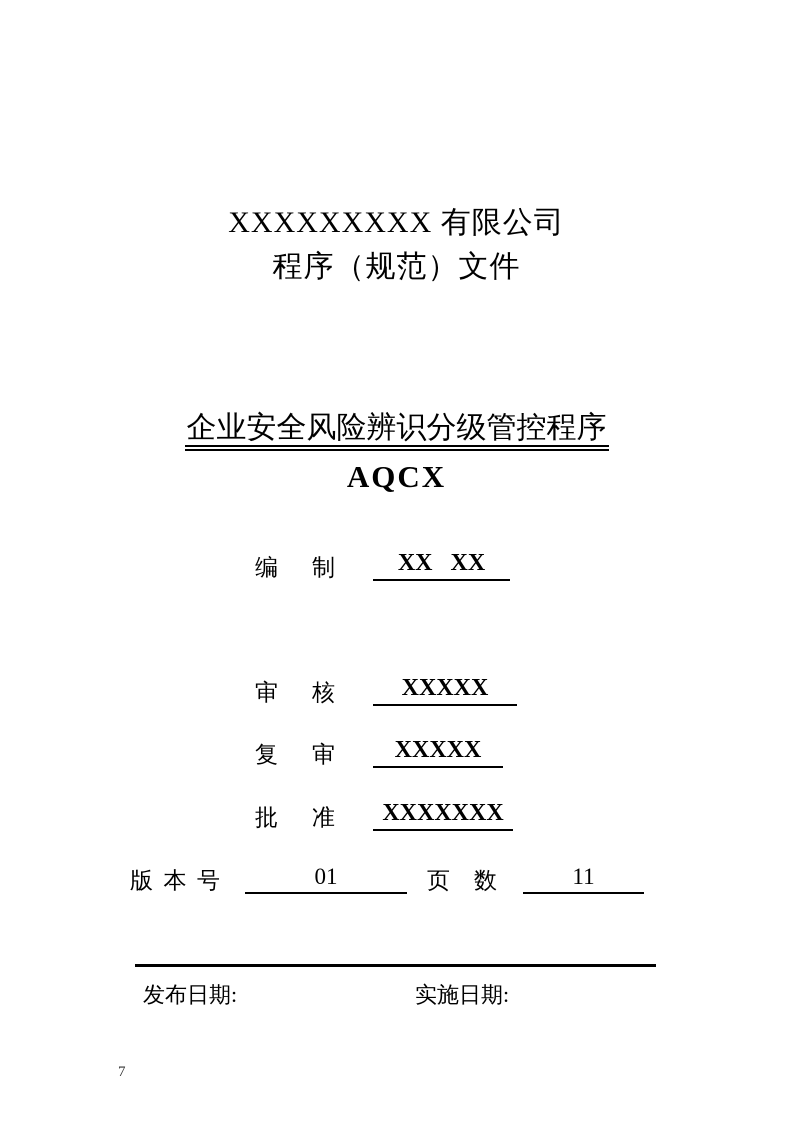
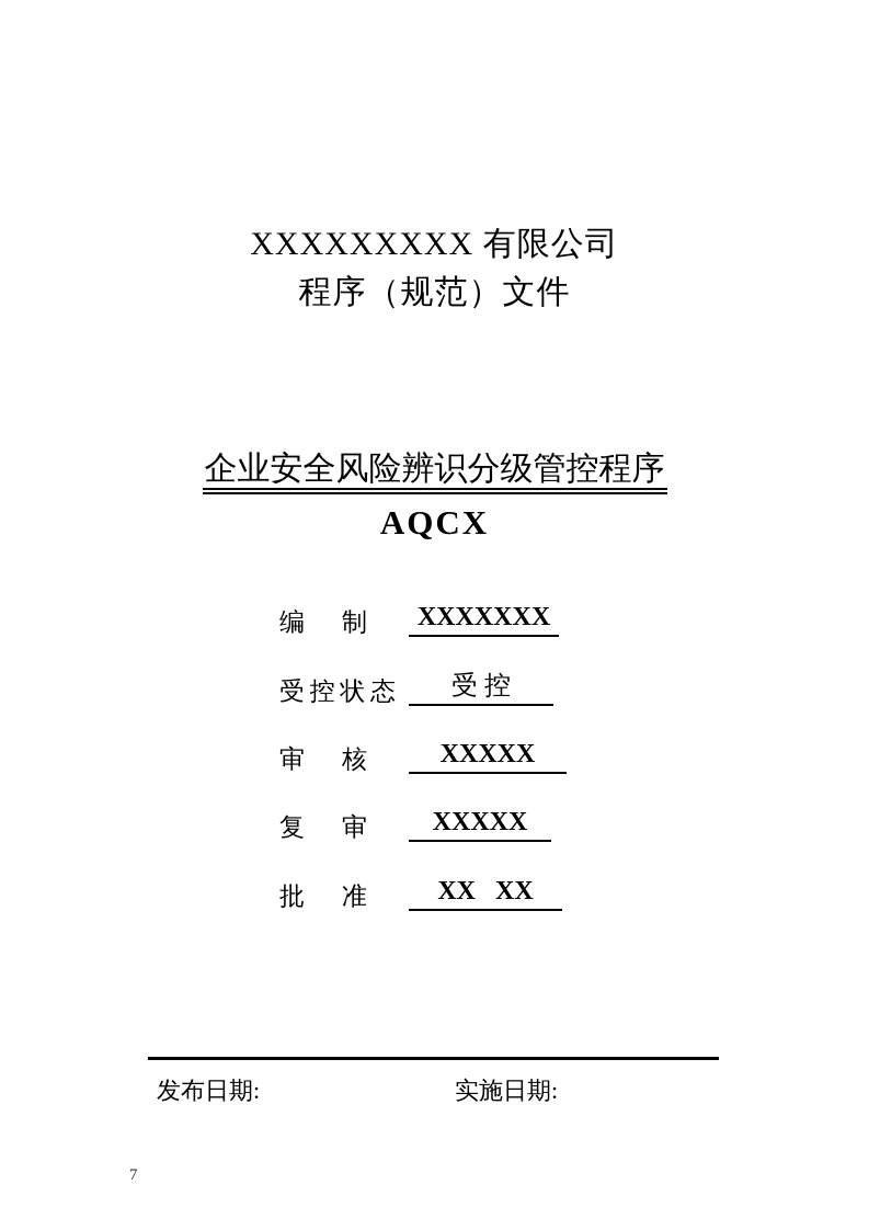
  XXXXXXXXX 有限公司
  程序（规范）文件
  企业安全风险辨识分级管控程序
  AQCX
  编制
- XX XX
+ XXXXXXX
+ 受控状态
+ 受 控
  审核
  XXXXX
  复审
  XXXXX
  批准
- XXXXXXX
+ XX XX
- 版本号
- 01
- 页数
- 11
  发布日期:
  实施日期:
  7
